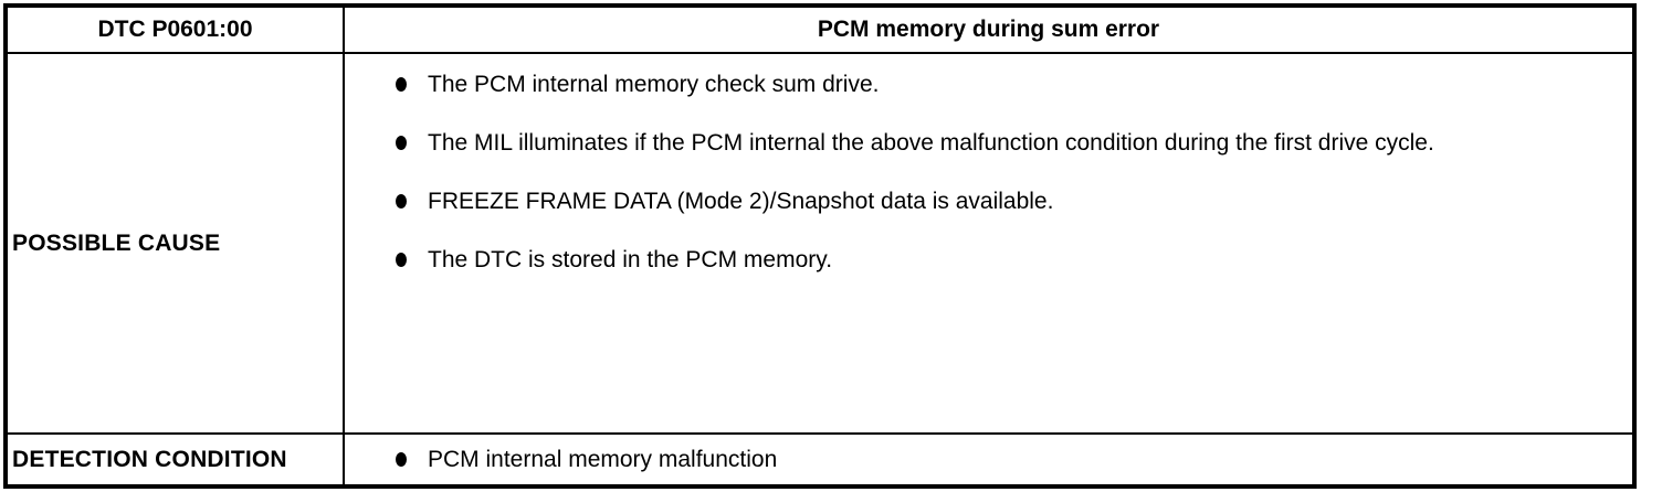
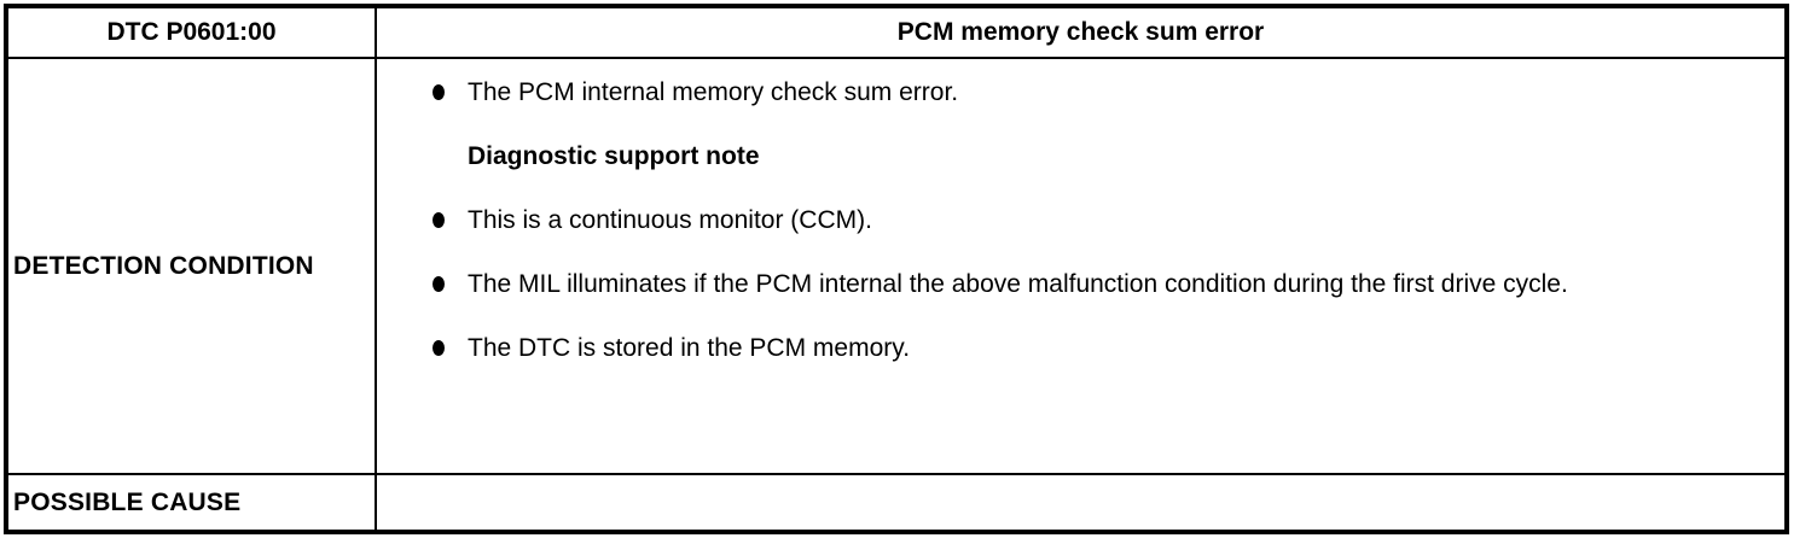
  DTC P0601:00
- PCM memory during sum error
+ PCM memory check sum error
- POSSIBLE CAUSE
+ DETECTION CONDITION
- The PCM internal memory check sum drive.
+ The PCM internal memory check sum error.
+ Diagnostic support note
+ This is a continuous monitor (CCM).
  The MIL illuminates if the PCM internal the above malfunction condition during the first drive cycle.
- FREEZE FRAME DATA (Mode 2)/Snapshot data is available.
  The DTC is stored in the PCM memory.
- DETECTION CONDITION
+ POSSIBLE CAUSE
- PCM internal memory malfunction
